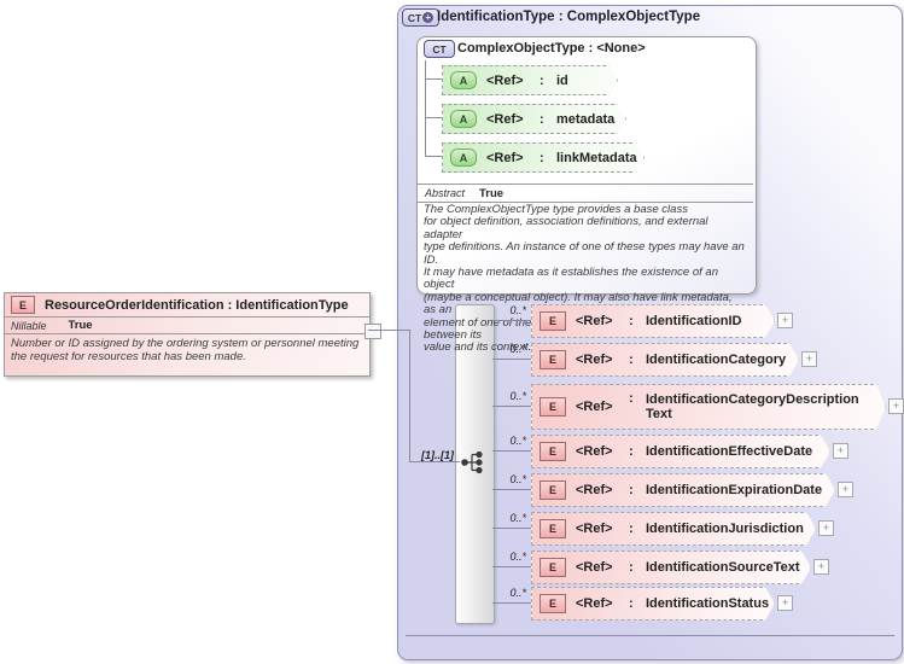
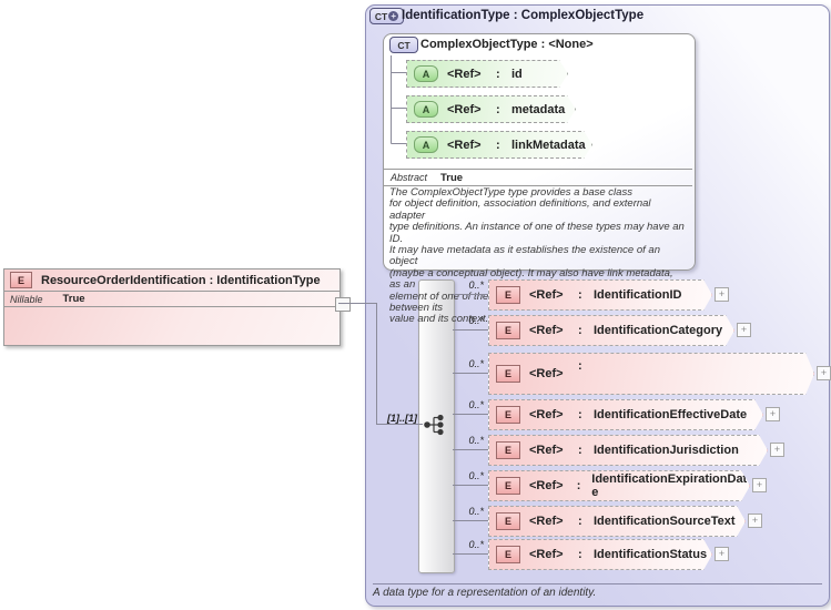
  CT
  +
  IdentificationType : ComplexObjectType
  CT
  ComplexObjectType : <None>
  A
  <Ref>
  :
  id
  A
  <Ref>
  :
  metadata
  A
  <Ref>
  :
  linkMetadata
  Abstract
  True
  The ComplexObjectType type provides a base class
  for object definition, association definitions, and external adapter
  type definitions. An instance of one of these types may have an ID.
  It may have metadata as it establishes the existence of an object
  (maybe a conceptual object). It may also have link metadata, as an
  value and its context.
  [1]..[1]
  0..*
  E
  <Ref>
  :
  IdentificationID
  +
  0..*
  E
  <Ref>
  :
  IdentificationCategory
  +
  0..*
  E
  <Ref>
  :
- IdentificationCategoryDescriptionText
  +
  0..*
  E
  <Ref>
  :
  IdentificationEffectiveDate
  +
  0..*
  E
  <Ref>
  :
- IdentificationExpirationDate
+ IdentificationJurisdiction
  +
  0..*
  E
  <Ref>
  :
- IdentificationJurisdiction
+ IdentificationExpirationDate
  +
  0..*
  E
  <Ref>
  :
  IdentificationSourceText
  +
  0..*
  E
  <Ref>
  :
  IdentificationStatus
  +
+ A data type for a representation of an identity.
  E
  ResourceOrderIdentification : IdentificationType
  Nillable
  True
- Number or ID assigned by the ordering system or personnel meeting the request for resources that has been made.
